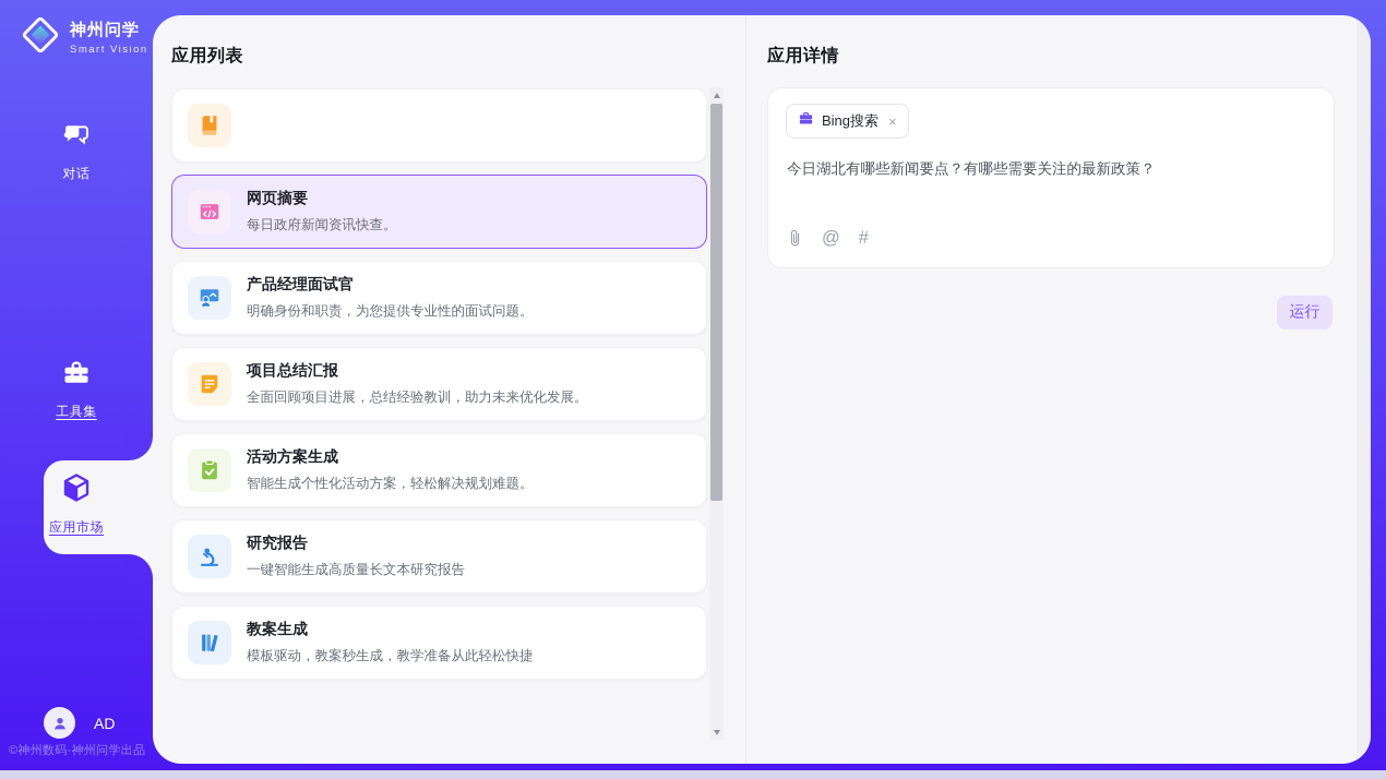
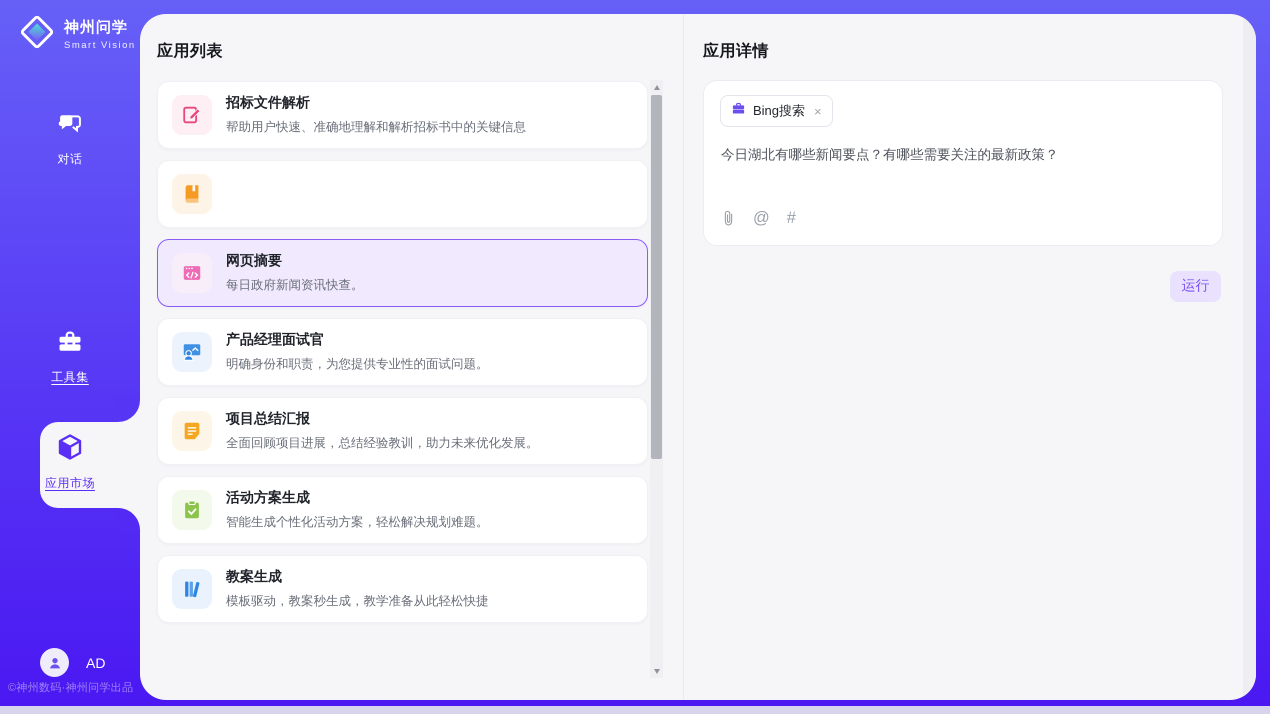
  神州问学
  Smart Vision
  对话
  工具集
  应用市场
  AD
  ©神州数码·神州问学出品
  应用列表
+ 招标文件解析
+ 帮助用户快速、准确地理解和解析招标书中的关键信息
  网页摘要
  每日政府新闻资讯快查。
  产品经理面试官
  明确身份和职责，为您提供专业性的面试问题。
  项目总结汇报
  全面回顾项目进展，总结经验教训，助力未来优化发展。
  活动方案生成
  智能生成个性化活动方案，轻松解决规划难题。
- 研究报告
- 一键智能生成高质量长文本研究报告
  教案生成
  模板驱动，教案秒生成，教学准备从此轻松快捷
  应用详情
  Bing搜索
  ×
  今日湖北有哪些新闻要点？有哪些需要关注的最新政策？
  @
  #
  运行
